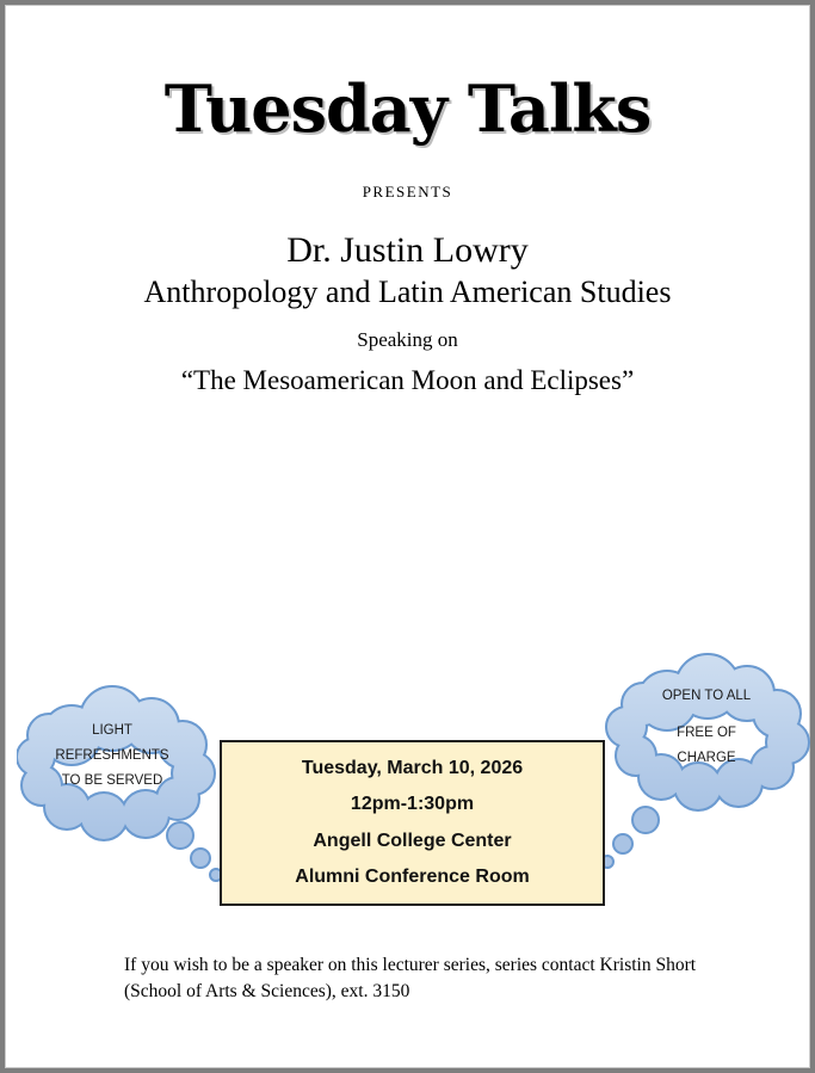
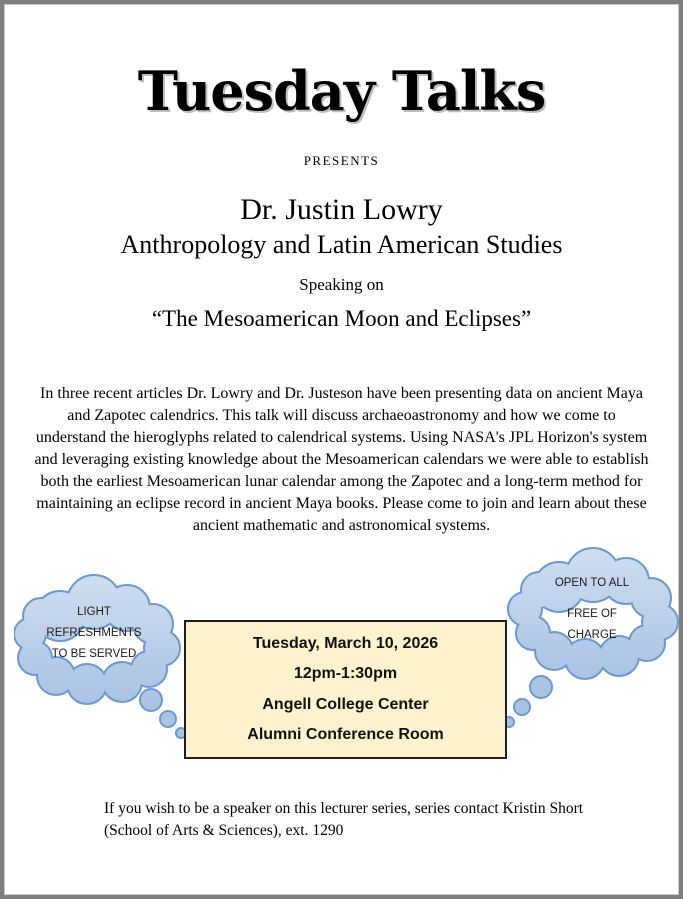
  Tuesday Talks
  PRESENTS
  Dr. Justin Lowry
  Anthropology and Latin American Studies
  Speaking on
  “The Mesoamerican Moon and Eclipses”
+ In three recent articles Dr. Lowry and Dr. Justeson have been presenting data on ancient Maya and Zapotec calendrics. This talk will discuss archaeoastronomy and how we come to understand the hieroglyphs related to calendrical systems. Using NASA's JPL Horizon's system and leveraging existing knowledge about the Mesoamerican calendars we were able to establish both the earliest Mesoamerican lunar calendar among the Zapotec and a long-term method for maintaining an eclipse record in ancient Maya books. Please come to join and learn about these ancient mathematic and astronomical systems.
  LIGHT
  REFRESHMENTS
  TO BE SERVED
  OPEN TO ALL
  FREE OF
  CHARGE
  Tuesday, March 10, 2026
  12pm-1:30pm
  Angell College Center
  Alumni Conference Room
  If you wish to be a speaker on this lecturer series, series contact Kristin Short
- (School of Arts & Sciences), ext. 3150
+ (School of Arts & Sciences), ext. 1290
